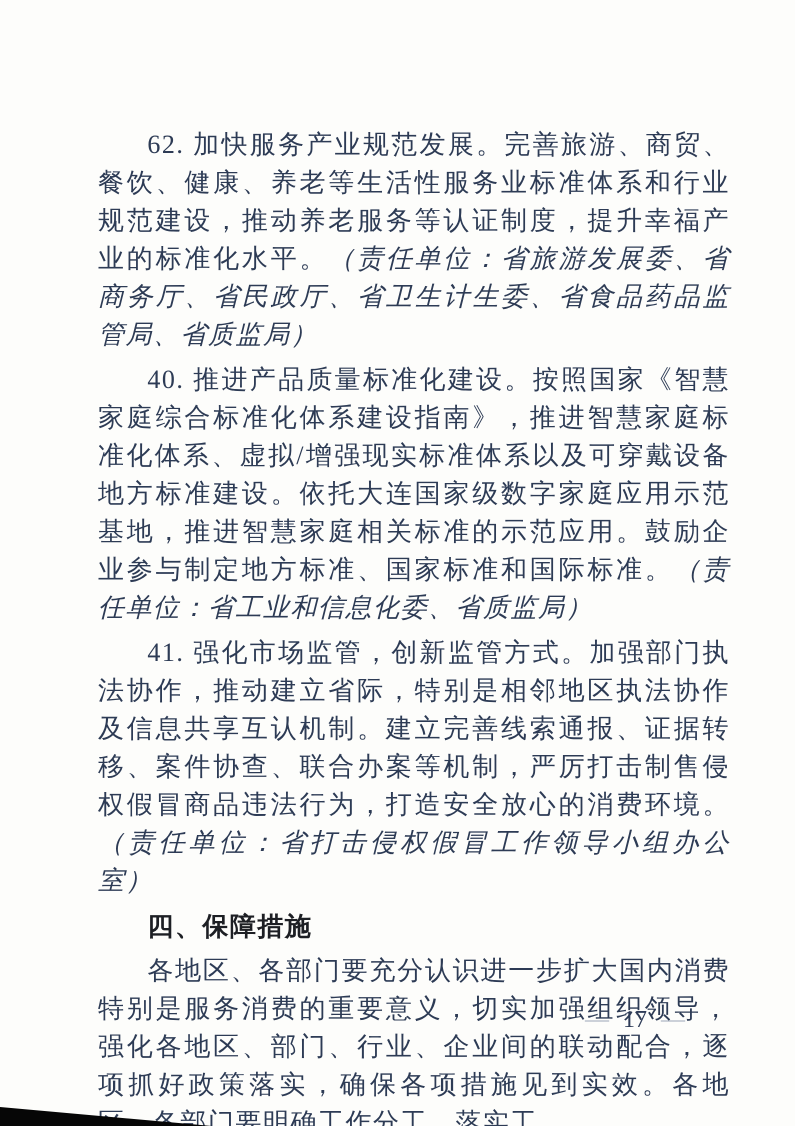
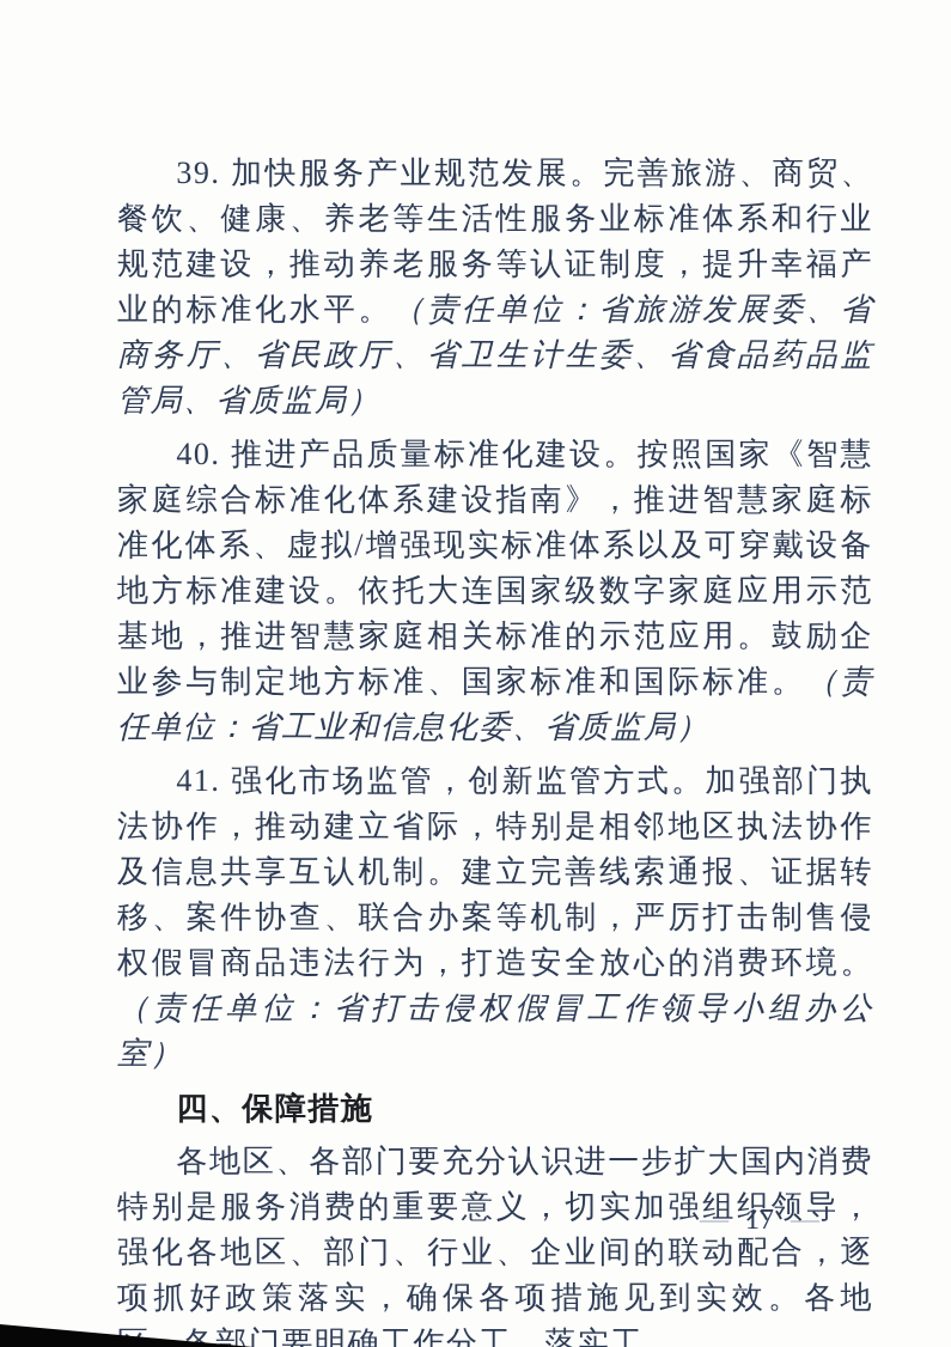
- 62. 加快服务产业规范发展。完善旅游、商贸、餐饮、健康、养老等生活性服务业标准体系和行业规范建设，推动养老服务等认证制度，提升幸福产业的标准化水平。（责任单位：省旅游发展委、省商务厅、省民政厅、省卫生计生委、省食品药品监管局、省质监局）
+ 39. 加快服务产业规范发展。完善旅游、商贸、餐饮、健康、养老等生活性服务业标准体系和行业规范建设，推动养老服务等认证制度，提升幸福产业的标准化水平。（责任单位：省旅游发展委、省商务厅、省民政厅、省卫生计生委、省食品药品监管局、省质监局）
  40. 推进产品质量标准化建设。按照国家《智慧家庭综合标准化体系建设指南》，推进智慧家庭标准化体系、虚拟/增强现实标准体系以及可穿戴设备地方标准建设。依托大连国家级数字家庭应用示范基地，推进智慧家庭相关标准的示范应用。鼓励企业参与制定地方标准、国家标准和国际标准。（责任单位：省工业和信息化委、省质监局）
  41. 强化市场监管，创新监管方式。加强部门执法协作，推动建立省际，特别是相邻地区执法协作及信息共享互认机制。建立完善线索通报、证据转移、案件协查、联合办案等机制，严厉打击制售侵权假冒商品违法行为，打造安全放心的消费环境。（责任单位：省打击侵权假冒工作领导小组办公室）
  四、保障措施
  各地区、各部门要充分认识进一步扩大国内消费特别是服务消费的重要意义，切实加强组织领导，强化各地区、部门、行业、企业间的联动配合，逐项抓好政策落实，确保各项措施见到实效。各地部门要明确工作分工，落实工
  —
  17
  —
